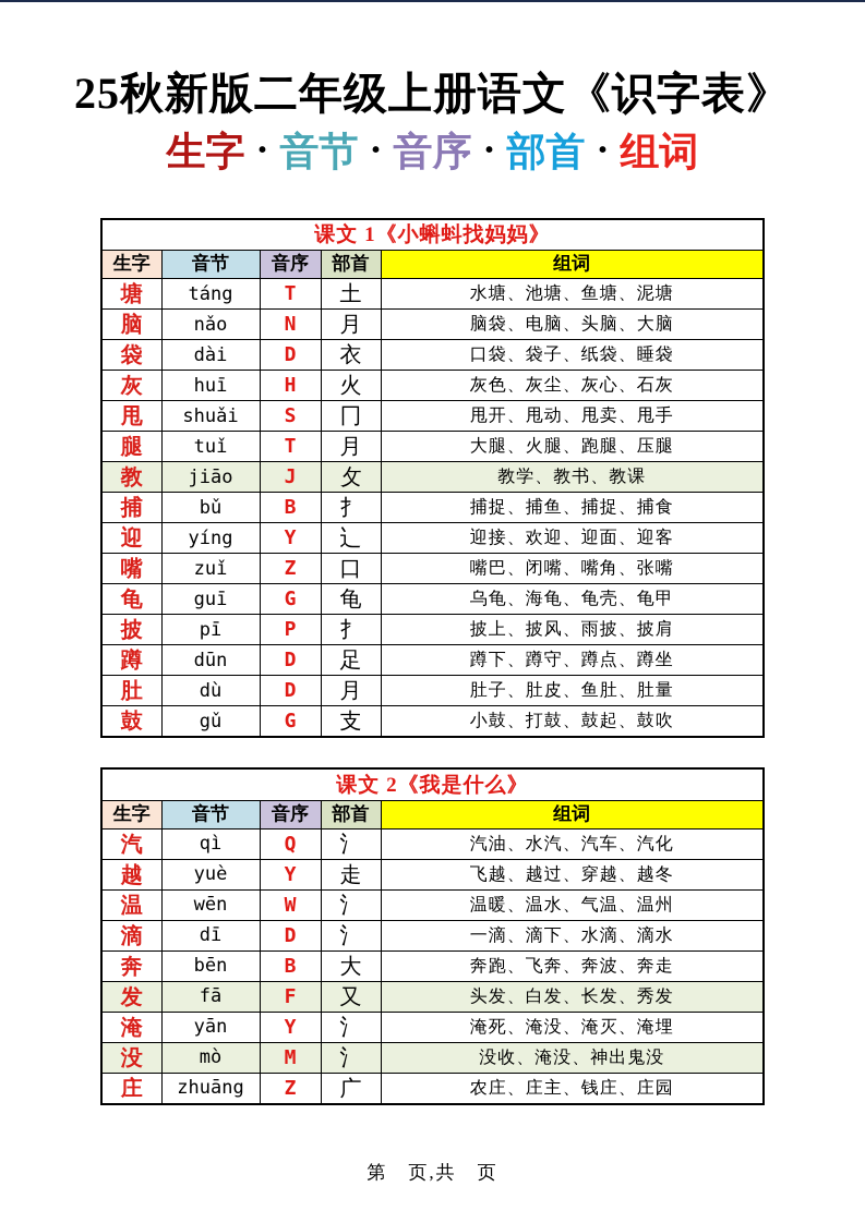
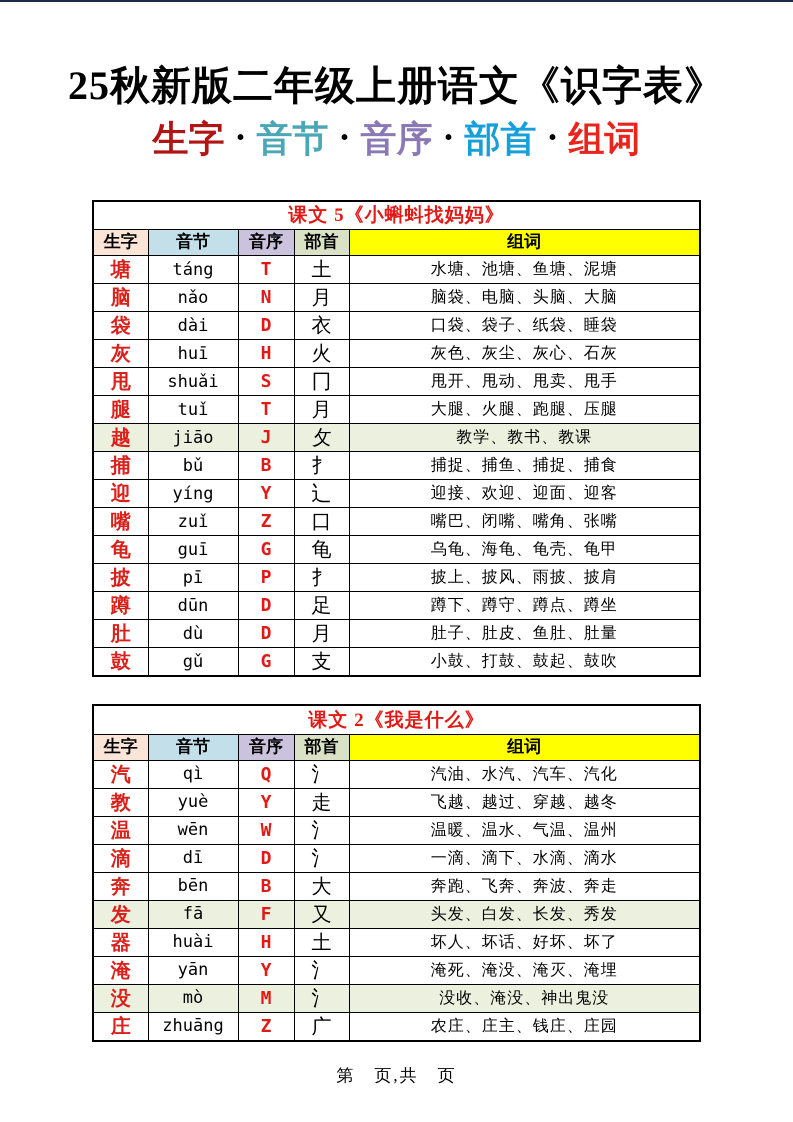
  25秋新版二年级上册语文《识字表》
  生字 · 音节 · 音序 · 部首 · 组词
- 课文 1《小蝌蚪找妈妈》
+ 课文 5《小蝌蚪找妈妈》
  生字	音节	音序	部首	组词
  塘	táng	T	土	水塘、池塘、鱼塘、泥塘
  脑	nǎo	N	月	脑袋、电脑、头脑、大脑
  袋	dài	D	衣	口袋、袋子、纸袋、睡袋
  灰	huī	H	火	灰色、灰尘、灰心、石灰
  甩	shuǎi	S	冂	甩开、甩动、甩卖、甩手
  腿	tuǐ	T	月	大腿、火腿、跑腿、压腿
- 教	jiāo	J	攵	教学、教书、教课
+ 越	jiāo	J	攵	教学、教书、教课
  捕	bǔ	B	扌	捕捉、捕鱼、捕捉、捕食
  迎	yíng	Y	辶	迎接、欢迎、迎面、迎客
  嘴	zuǐ	Z	口	嘴巴、闭嘴、嘴角、张嘴
  龟	guī	G	龟	乌龟、海龟、龟壳、龟甲
  披	pī	P	扌	披上、披风、雨披、披肩
  蹲	dūn	D	足	蹲下、蹲守、蹲点、蹲坐
  肚	dù	D	月	肚子、肚皮、鱼肚、肚量
  鼓	gǔ	G	支	小鼓、打鼓、鼓起、鼓吹
  课文 2《我是什么》
  生字	音节	音序	部首	组词
  汽	qì	Q	氵	汽油、水汽、汽车、汽化
- 越	yuè	Y	走	飞越、越过、穿越、越冬
+ 教	yuè	Y	走	飞越、越过、穿越、越冬
  温	wēn	W	氵	温暖、温水、气温、温州
  滴	dī	D	氵	一滴、滴下、水滴、滴水
  奔	bēn	B	大	奔跑、飞奔、奔波、奔走
  发	fā	F	又	头发、白发、长发、秀发
+ 器	huài	H	土	坏人、坏话、好坏、坏了
  淹	yān	Y	氵	淹死、淹没、淹灭、淹埋
  没	mò	M	氵	没收、淹没、神出鬼没
  庄	zhuāng	Z	广	农庄、庄主、钱庄、庄园
  第 页,共 页
